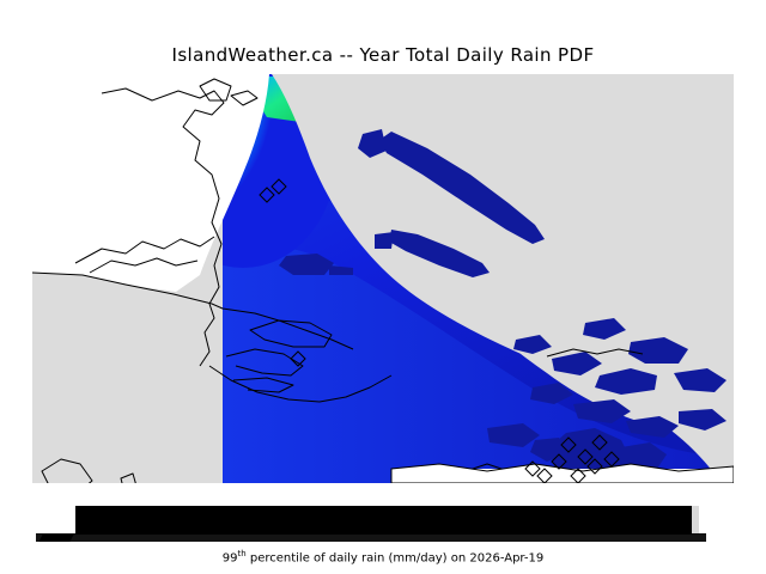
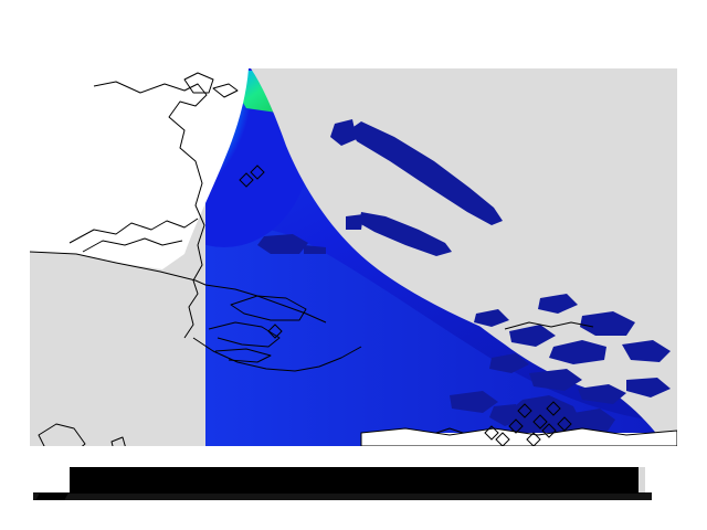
- IslandWeather.ca -- Year Total Daily Rain PDF
- 99th percentile of daily rain (mm/day) on 2026-Apr-19
